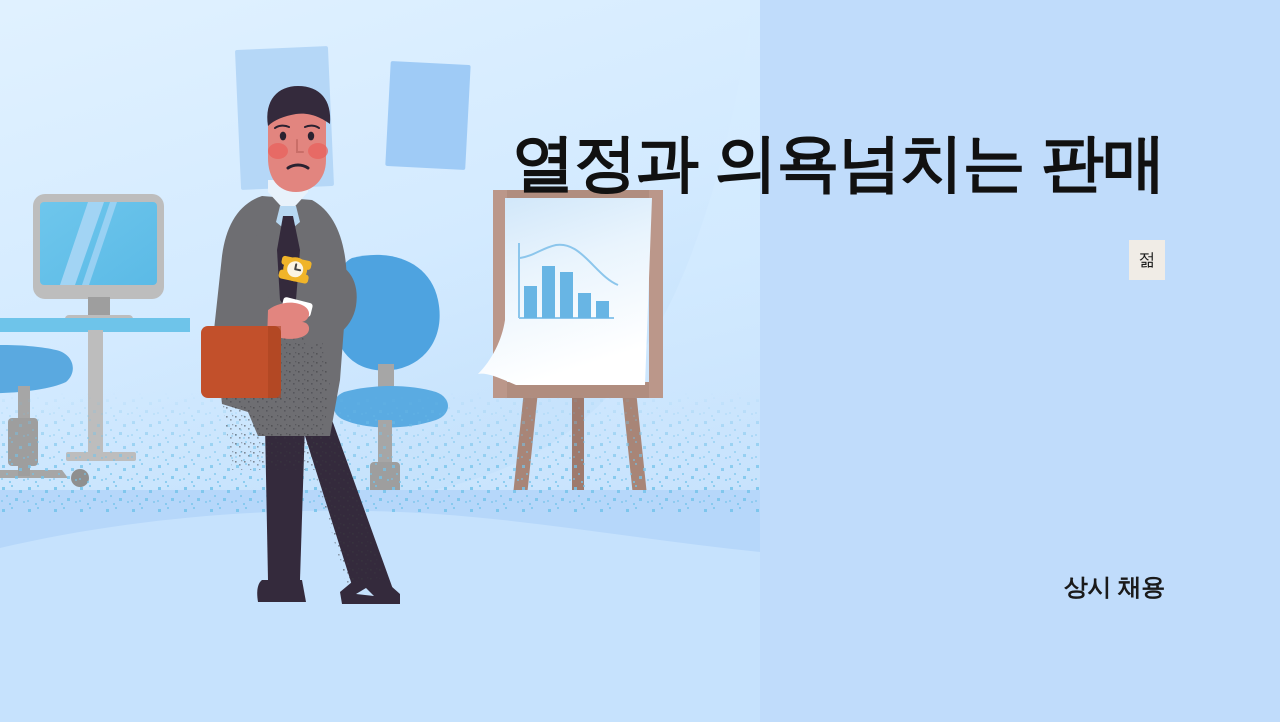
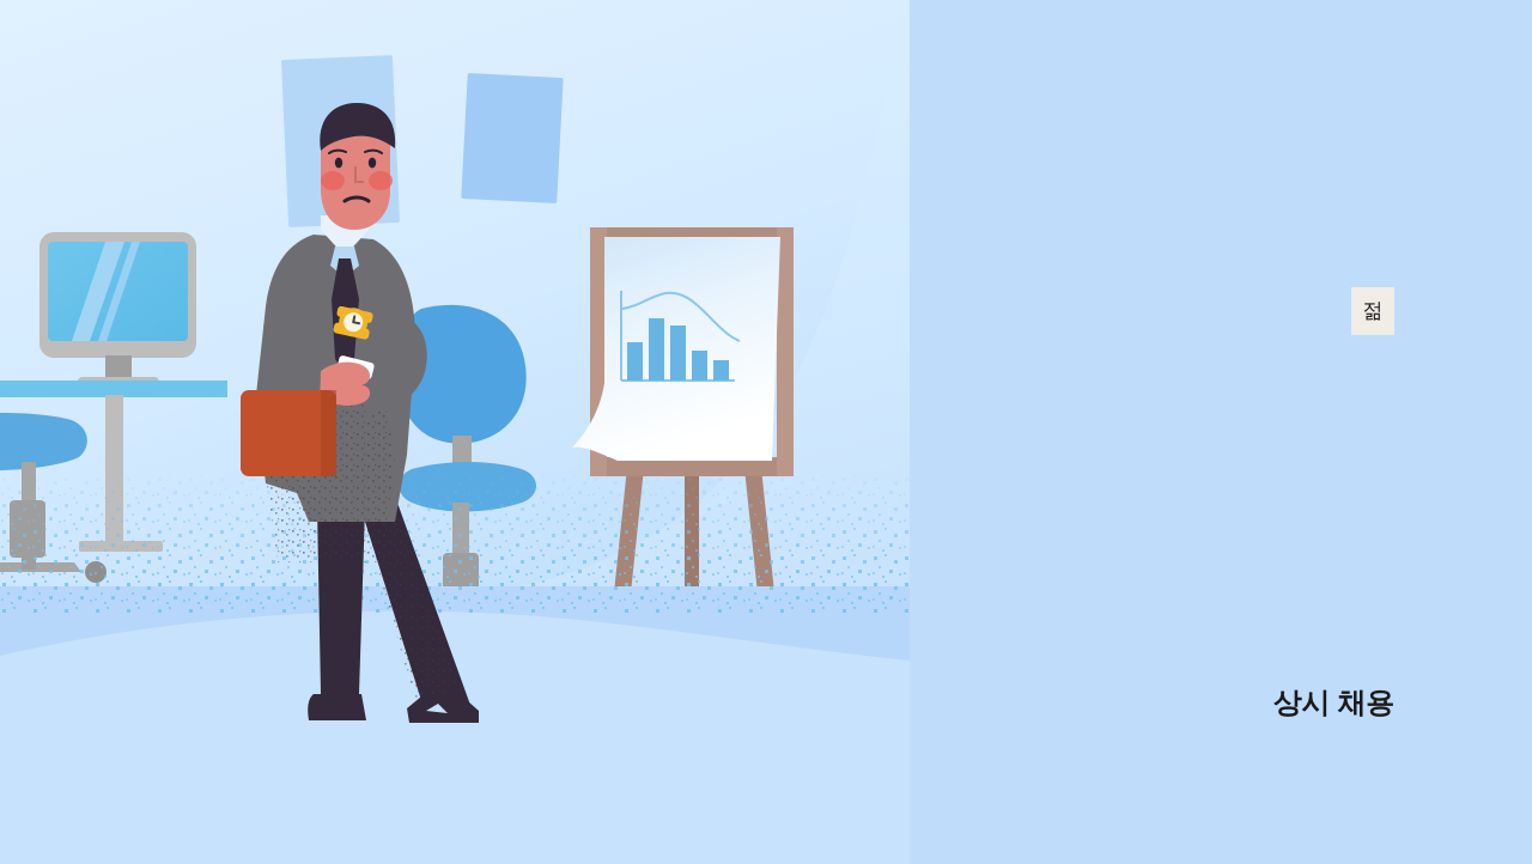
- 열정과 의욕넘치는 판매
  젊
  상시 채용
